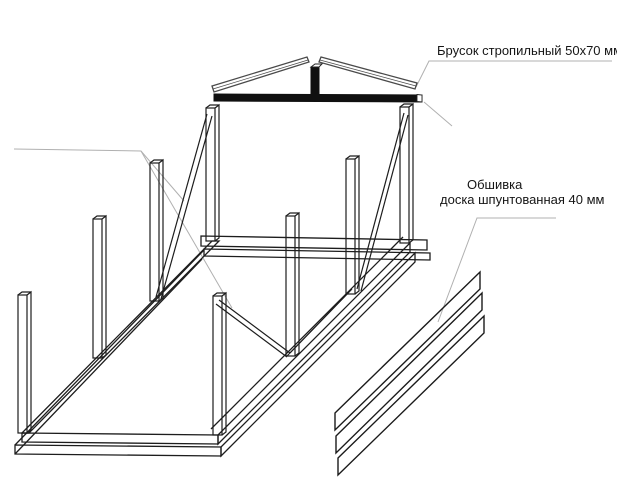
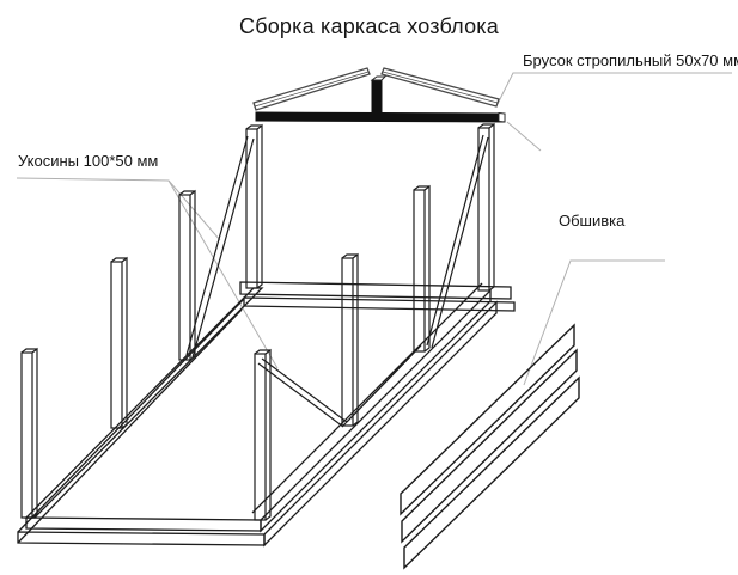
+ Сборка каркаса хозблока
  Брусок стропильный 50х70 м
+ Укосины 100*50 мм
  Обшивка
- доска шпунтованная 40 мм
